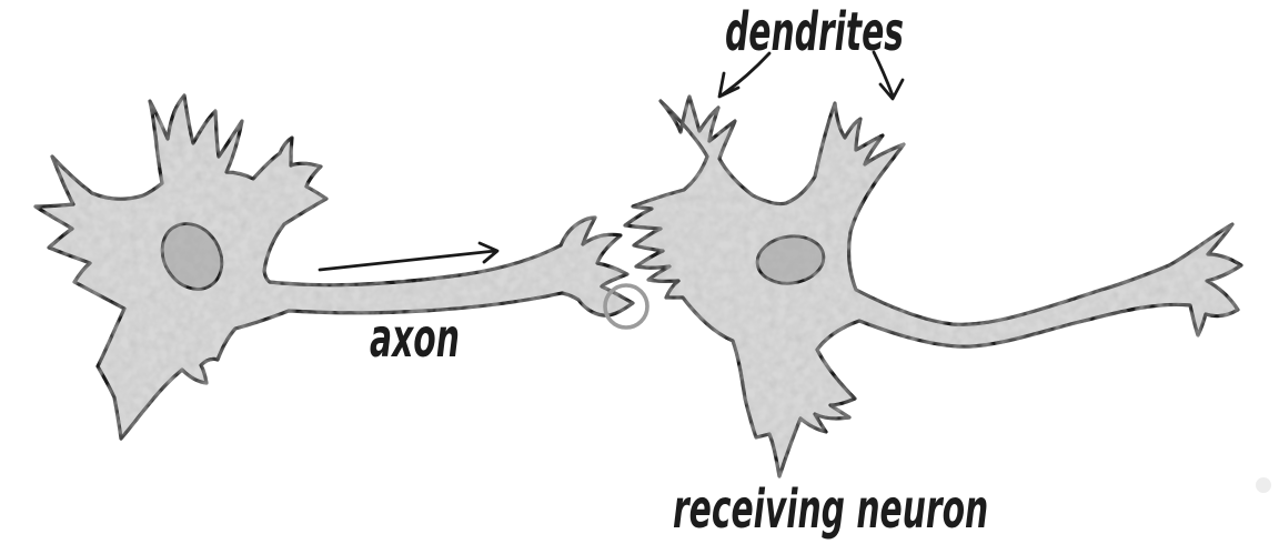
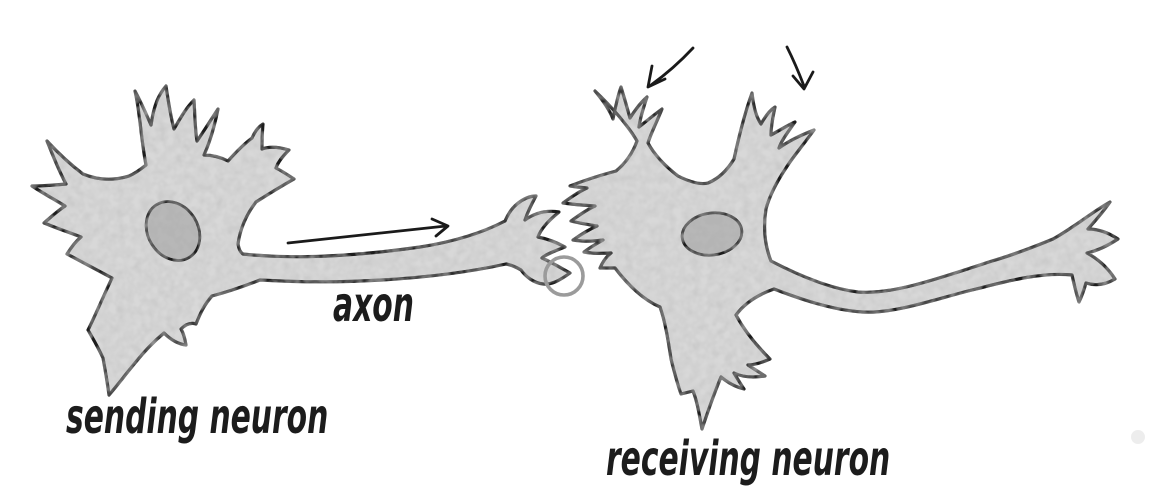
- dendrites
  axon
+ sending neuron
  receiving neuron
